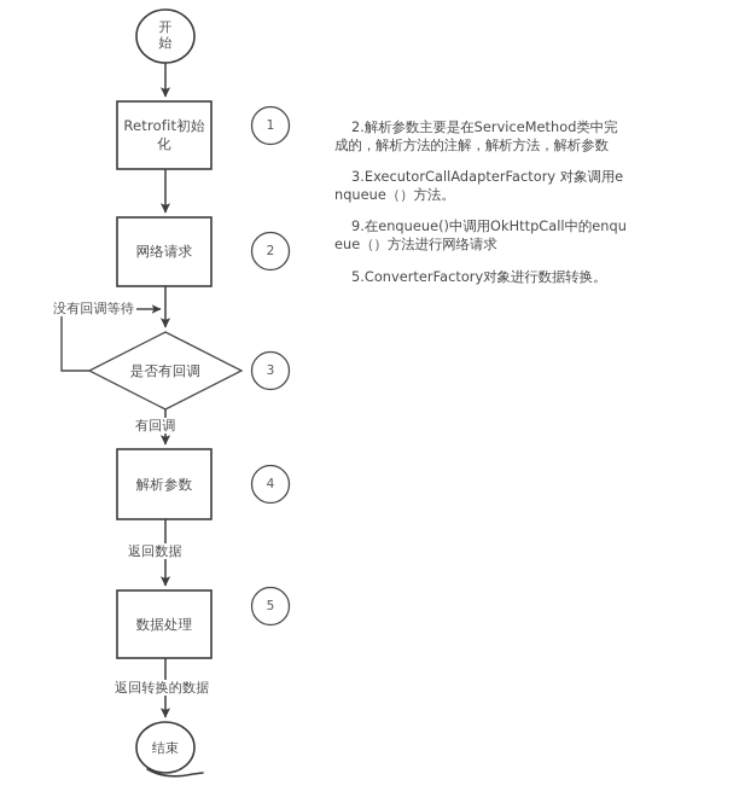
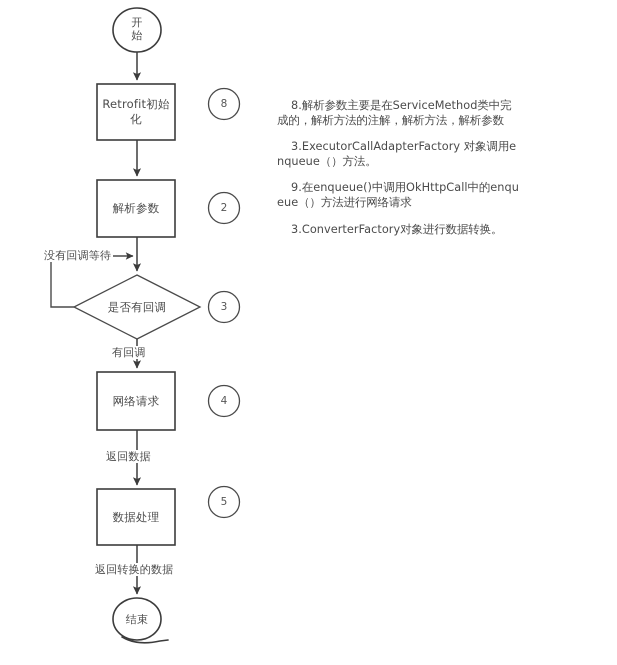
  开
  始
  Retrofit初始
  化
- 网络请求
+ 解析参数
  是否有回调
- 解析参数
+ 网络请求
  数据处理
  结束
  没有回调等待
  有回调
  返回数据
  返回转换的数据
- 1
+ 8
  2
  3
  4
  5
- 2.解析参数主要是在ServiceMethod类中完成的，解析方法的注解，解析方法，解析参数
+ 8.解析参数主要是在ServiceMethod类中完成的，解析方法的注解，解析方法，解析参数
  3.ExecutorCallAdapterFactory 对象调用enqueue（）方法。
  9.在enqueue()中调用OkHttpCall中的enqueue（）方法进行网络请求
- 5.ConverterFactory对象进行数据转换。
+ 3.ConverterFactory对象进行数据转换。
